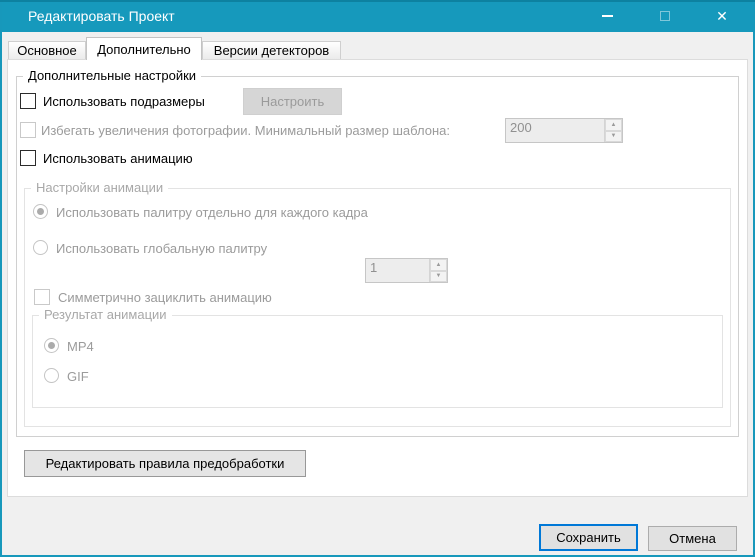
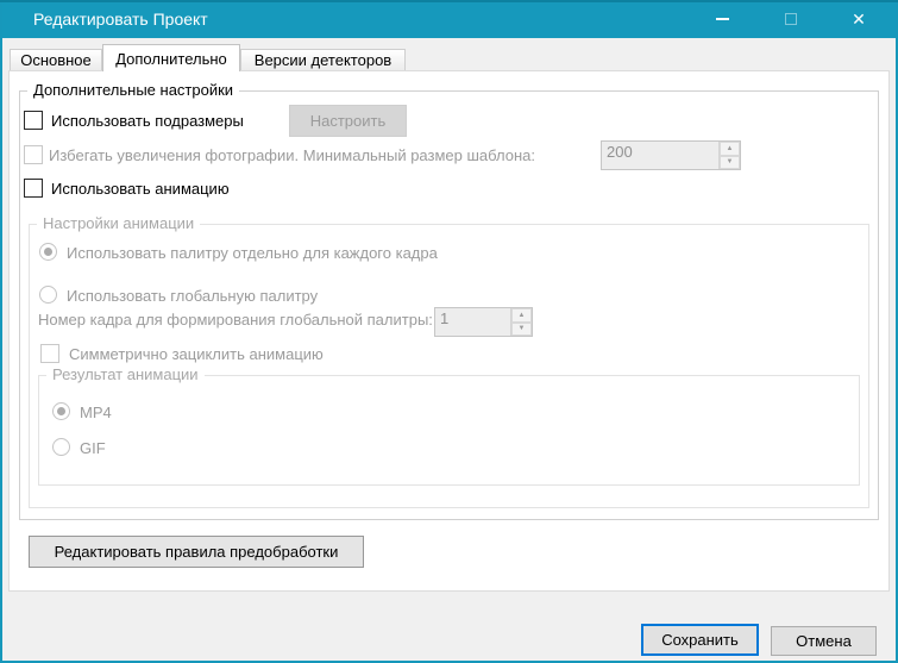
  Редактировать Проект
  ✕
  Основное
  Дополнительно
  Версии детекторов
  Дополнительные настройки
  Использовать подразмеры
  Настроить
  Избегать увеличения фотографии. Минимальный размер шаблона:
  200
  Использовать анимацию
  Настройки анимации
  Использовать палитру отдельно для каждого кадра
  Использовать глобальную палитру
+ Номер кадра для формирования глобальной палитры:
  1
  Симметрично зациклить анимацию
  Результат анимации
  MP4
  GIF
  Редактировать правила предобработки
  Сохранить
  Отмена
